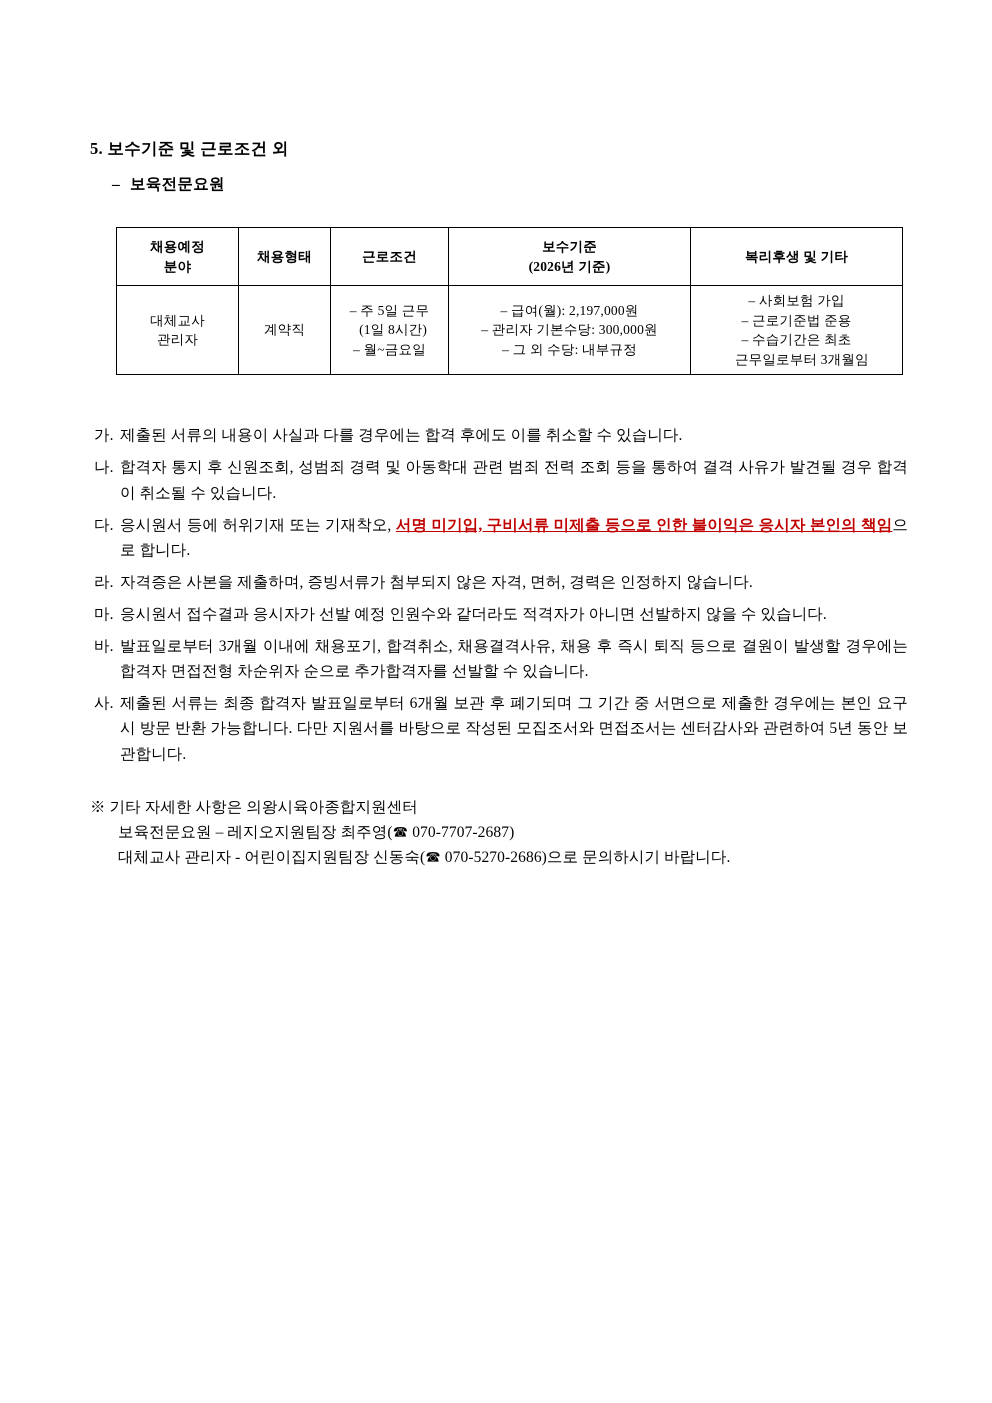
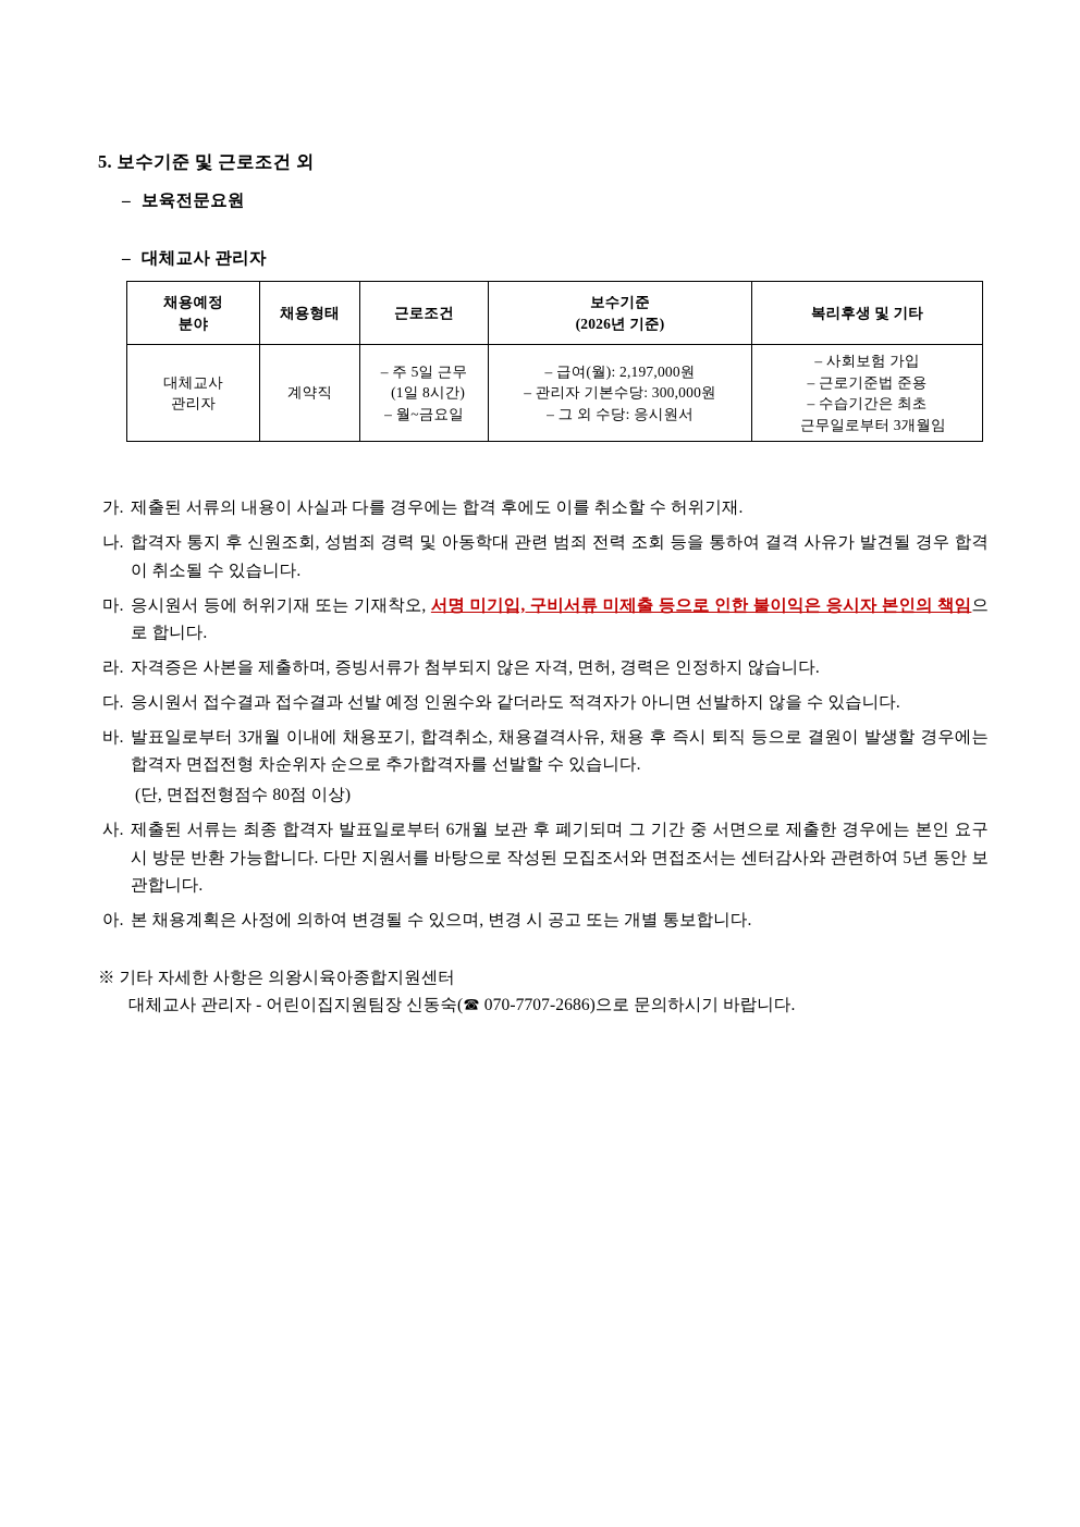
  5. 보수기준 및 근로조건 외
  – 보육전문요원
+ – 대체교사 관리자
  채용예정 분야	채용형태	근로조건	보수기준 (2026년 기준)	복리후생 및 기타
- 대체교사 관리자	계약직	– 주 5일 근무 (1일 8시간) – 월~금요일	– 급여(월): 2,197,000원 – 관리자 기본수당: 300,000원 – 그 외 수당: 내부규정	– 사회보험 가입 – 근로기준법 준용 – 수습기간은 최초 근무일로부터 3개월임
+ 대체교사 관리자	계약직	– 주 5일 근무 (1일 8시간) – 월~금요일	– 급여(월): 2,197,000원 – 관리자 기본수당: 300,000원 – 그 외 수당: 응시원서	– 사회보험 가입 – 근로기준법 준용 – 수습기간은 최초 근무일로부터 3개월임
  가.
- 제출된 서류의 내용이 사실과 다를 경우에는 합격 후에도 이를 취소할 수 있습니다.
+ 제출된 서류의 내용이 사실과 다를 경우에는 합격 후에도 이를 취소할 수 허위기재.
  나.
  합격자 통지 후 신원조회, 성범죄 경력 및 아동학대 관련 범죄 전력 조회 등을 통하여 결격 사유가 발견될 경우 합격이 취소될 수 있습니다.
- 다.
+ 마.
  응시원서 등에 허위기재 또는 기재착오, 서명 미기입, 구비서류 미제출 등으로 인한 불이익은 응시자 본인의 책임으로 합니다.
  라.
  자격증은 사본을 제출하며, 증빙서류가 첨부되지 않은 자격, 면허, 경력은 인정하지 않습니다.
- 마.
+ 다.
- 응시원서 접수결과 응시자가 선발 예정 인원수와 같더라도 적격자가 아니면 선발하지 않을 수 있습니다.
+ 응시원서 접수결과 접수결과 선발 예정 인원수와 같더라도 적격자가 아니면 선발하지 않을 수 있습니다.
  바.
  발표일로부터 3개월 이내에 채용포기, 합격취소, 채용결격사유, 채용 후 즉시 퇴직 등으로 결원이 발생할 경우에는 합격자 면접전형 차순위자 순으로 추가합격자를 선발할 수 있습니다.
+ (단, 면접전형점수 80점 이상)
  사.
  제출된 서류는 최종 합격자 발표일로부터 6개월 보관 후 폐기되며 그 기간 중 서면으로 제출한 경우에는 본인 요구 시 방문 반환 가능합니다. 다만 지원서를 바탕으로 작성된 모집조서와 면접조서는 센터감사와 관련하여 5년 동안 보관합니다.
+ 아.
+ 본 채용계획은 사정에 의하여 변경될 수 있으며, 변경 시 공고 또는 개별 통보합니다.
  ※ 기타 자세한 사항은 의왕시육아종합지원센터
- 보육전문요원 – 레지오지원팀장 최주영(☎ 070-7707-2687)
- 대체교사 관리자 - 어린이집지원팀장 신동숙(☎ 070-5270-2686)으로 문의하시기 바랍니다.
+ 대체교사 관리자 - 어린이집지원팀장 신동숙(☎ 070-7707-2686)으로 문의하시기 바랍니다.
